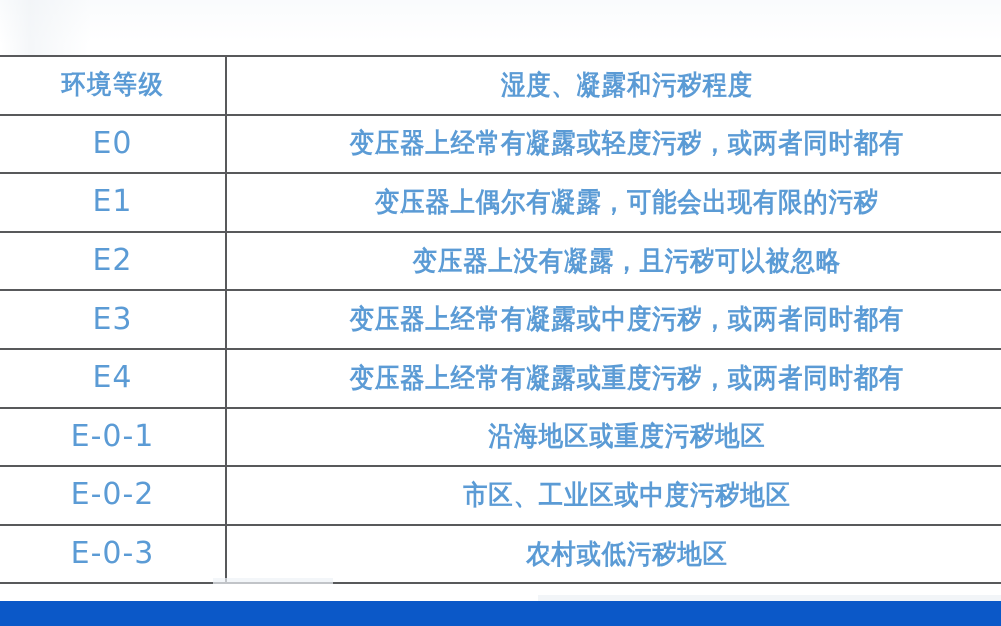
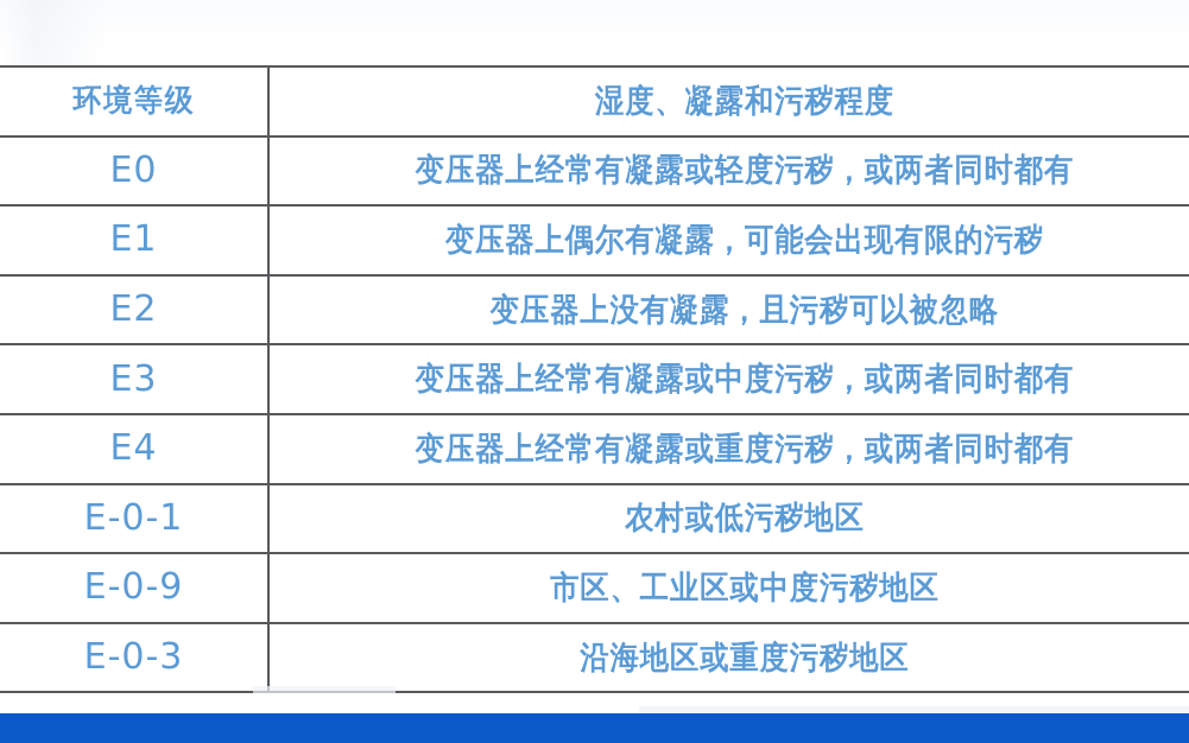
  环境等级	湿度、凝露和污秽程度
  E0	变压器上经常有凝露或轻度污秽，或两者同时都有
  E1	变压器上偶尔有凝露，可能会出现有限的污秽
  E2	变压器上没有凝露，且污秽可以被忽略
  E3	变压器上经常有凝露或中度污秽，或两者同时都有
  E4	变压器上经常有凝露或重度污秽，或两者同时都有
- E-0-1	沿海地区或重度污秽地区
+ E-0-1	农村或低污秽地区
- E-0-2	市区、工业区或中度污秽地区
+ E-0-9	市区、工业区或中度污秽地区
- E-0-3	农村或低污秽地区
+ E-0-3	沿海地区或重度污秽地区
